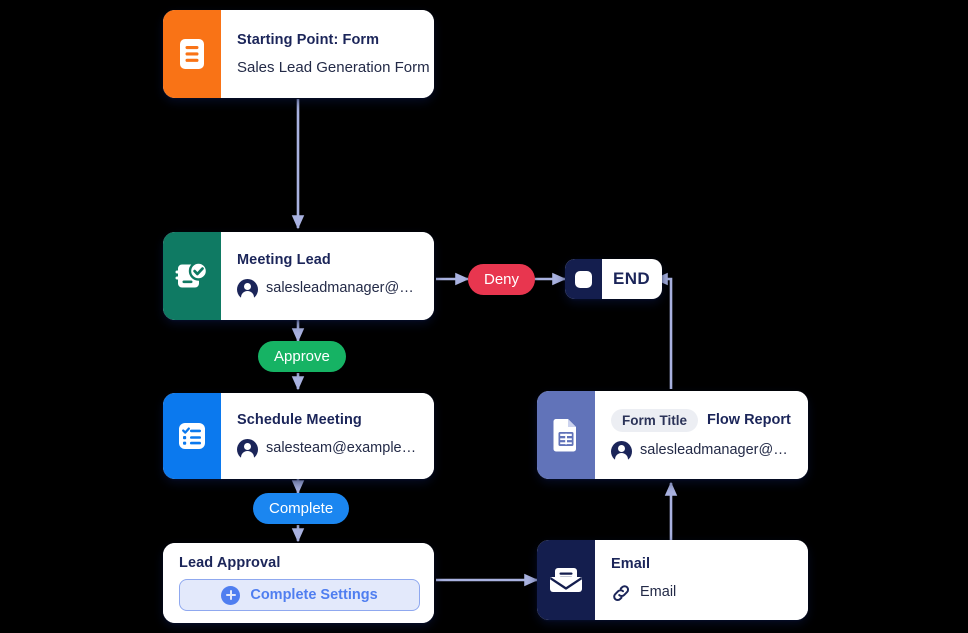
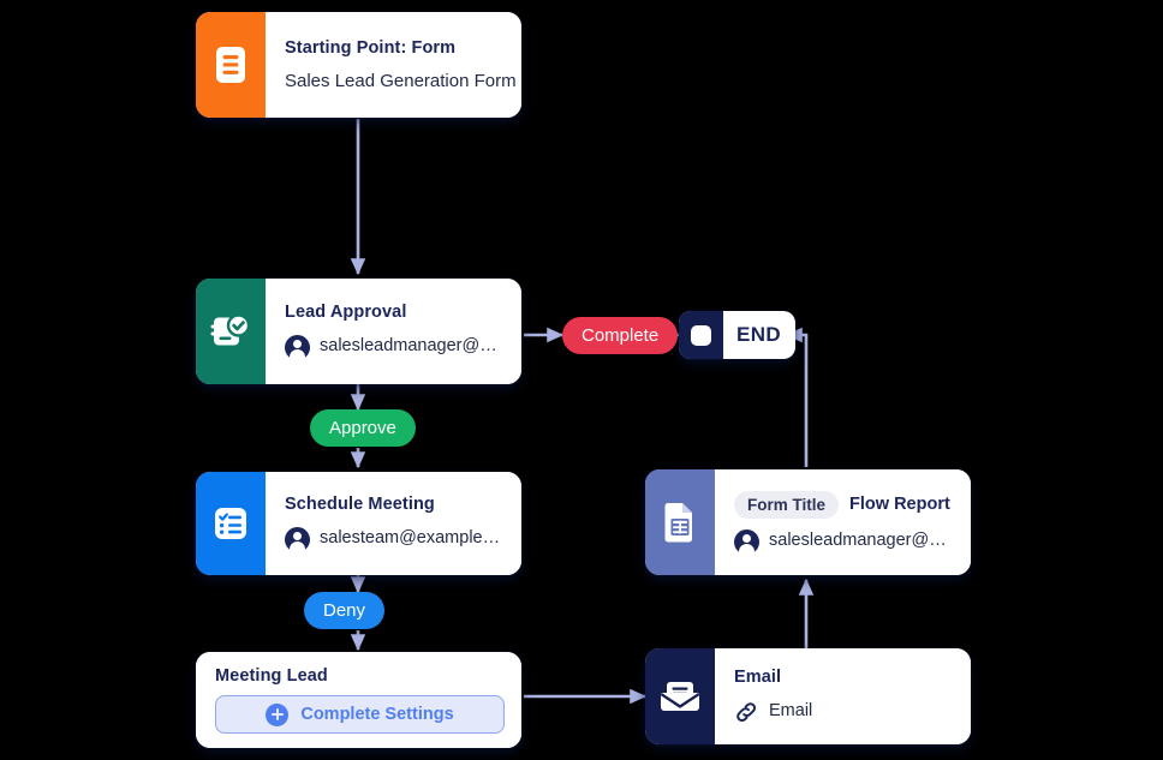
  Starting Point: Form
  Sales Lead Generation Form
- Meeting Lead
+ Lead Approval
  salesleadmanager@ex.
  Schedule Meeting
  salesteam@example.c..
- Lead Approval
+ Meeting Lead
  Complete Settings
  Email
  Email
  Form Title
  Flow Report
  salesleadmanager@ex.
  END
- Deny
+ Complete
  Approve
- Complete
+ Deny
